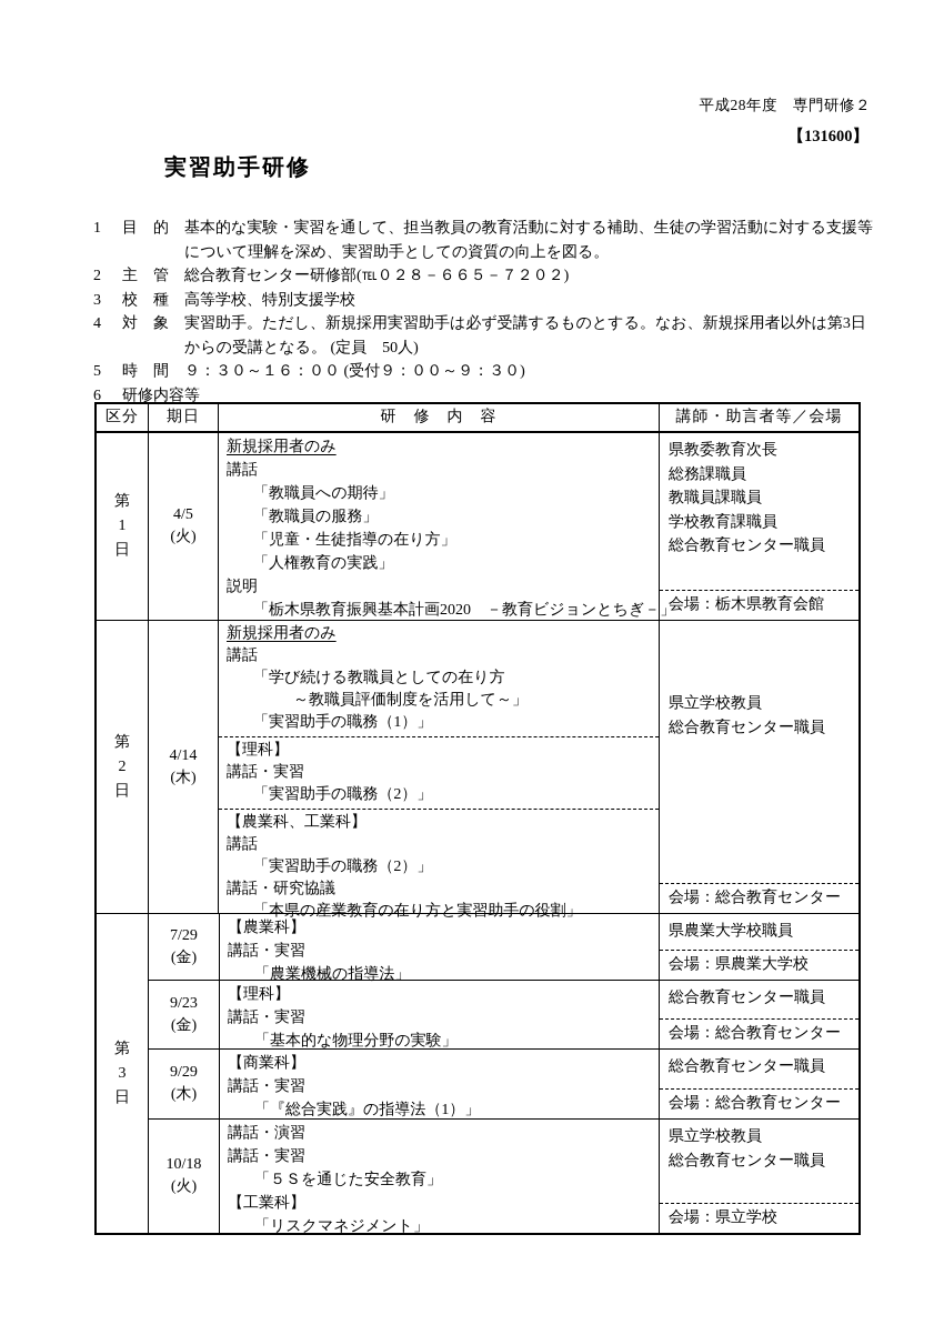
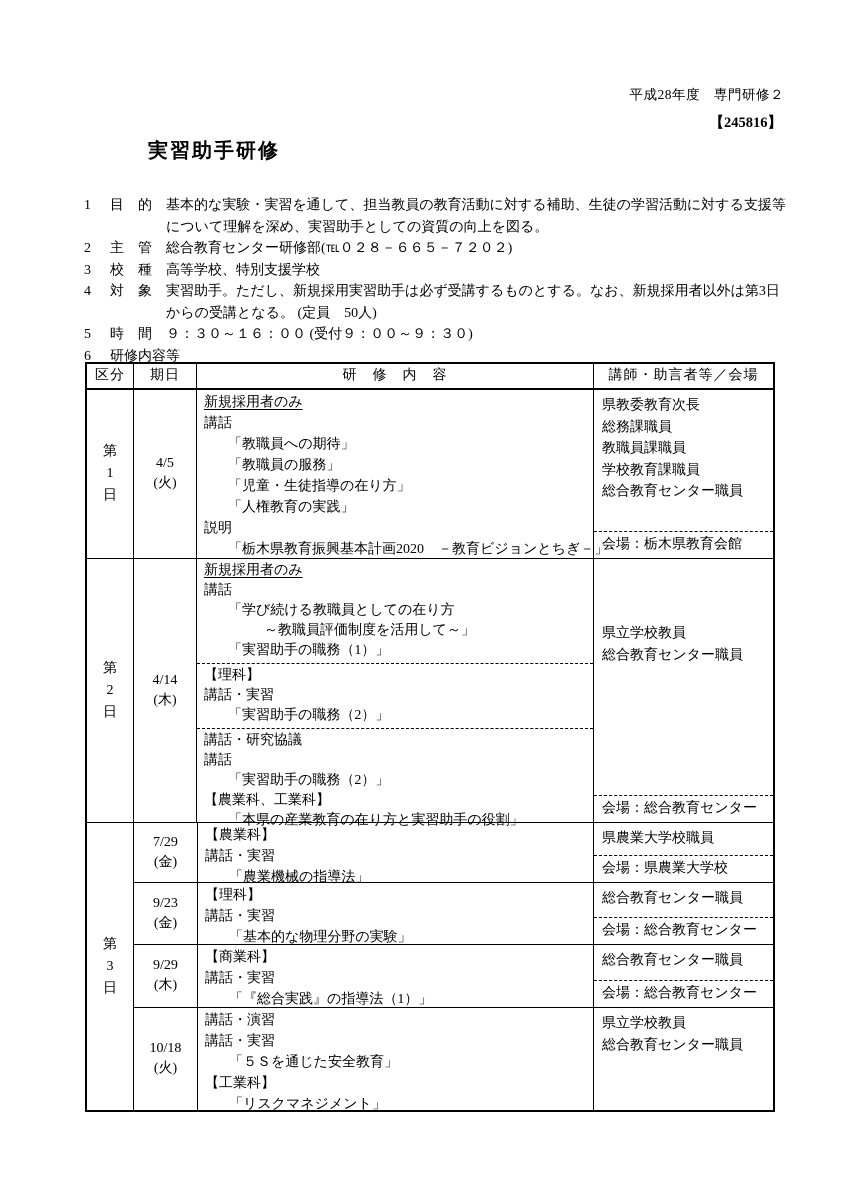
  平成28年度 専門研修２
- 【131600】
+ 【245816】
  実習助手研修
  1
  目 的
  基本的な実験・実習を通して、担当教員の教育活動に対する補助、生徒の学習活動に対する支援等
  について理解を深め、実習助手としての資質の向上を図る。
  2
  主 管
  総合教育センター研修部(℡０２８－６６５－７２０２)
  3
  校 種
  高等学校、特別支援学校
  4
  対 象
  実習助手。ただし、新規採用実習助手は必ず受講するものとする。なお、新規採用者以外は第3日
  からの受講となる。 (定員 50人)
  5
  時 間
  ９：３０～１６：００ (受付９：００～９：３０)
  6
  研修内容等
  区分
  期日
  研 修 内 容
  講師・助言者等／会場
  第
  1
  日
  4/5
  (火)
  新規採用者のみ
  講話
  「教職員への期待」
  「教職員の服務」
  「児童・生徒指導の在り方」
  「人権教育の実践」
  説明
  「栃木県教育振興基本計画2020 －教育ビジョンとちぎ－」
  県教委教育次長
  総務課職員
  教職員課職員
  学校教育課職員
  総合教育センター職員
  会場：栃木県教育会館
  第
  2
  日
  4/14
  (木)
  新規採用者のみ
  講話
  「学び続ける教職員としての在り方
  ～教職員評価制度を活用して～」
  「実習助手の職務（1）」
  【理科】
  講話・実習
  「実習助手の職務（2）」
- 【農業科、工業科】
+ 講話・研究協議
  講話
  「実習助手の職務（2）」
- 講話・研究協議
+ 【農業科、工業科】
  「本県の産業教育の在り方と実習助手の役割」
  県立学校教員
  総合教育センター職員
  会場：総合教育センター
  第
  3
  日
  7/29
  (金)
  【農業科】
  講話・実習
  「農業機械の指導法」
  県農業大学校職員
  会場：県農業大学校
  9/23
  (金)
  【理科】
  講話・実習
  「基本的な物理分野の実験」
  総合教育センター職員
  会場：総合教育センター
  9/29
  (木)
  【商業科】
  講話・実習
  「『総合実践』の指導法（1）」
  総合教育センター職員
  会場：総合教育センター
  10/18
  (火)
  講話・演習
  講話・実習
  「５Ｓを通じた安全教育」
  【工業科】
  「リスクマネジメント」
  県立学校教員
  総合教育センター職員
- 会場：県立学校
